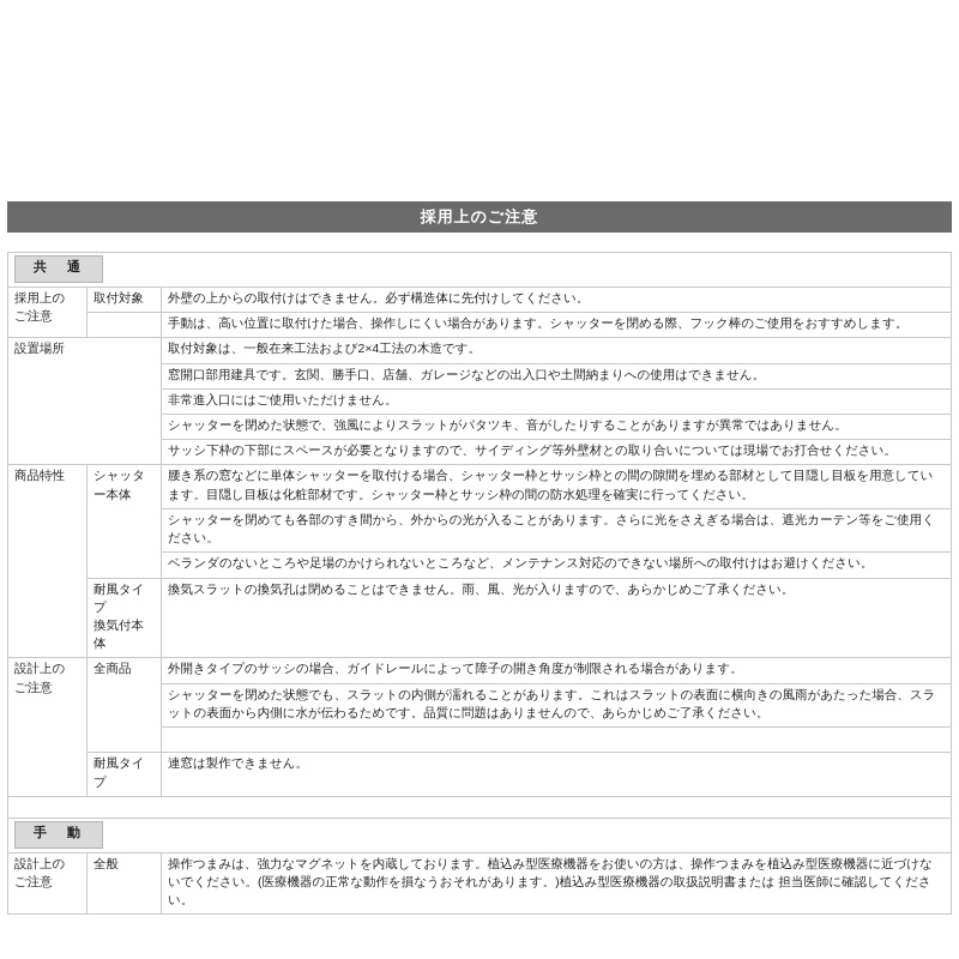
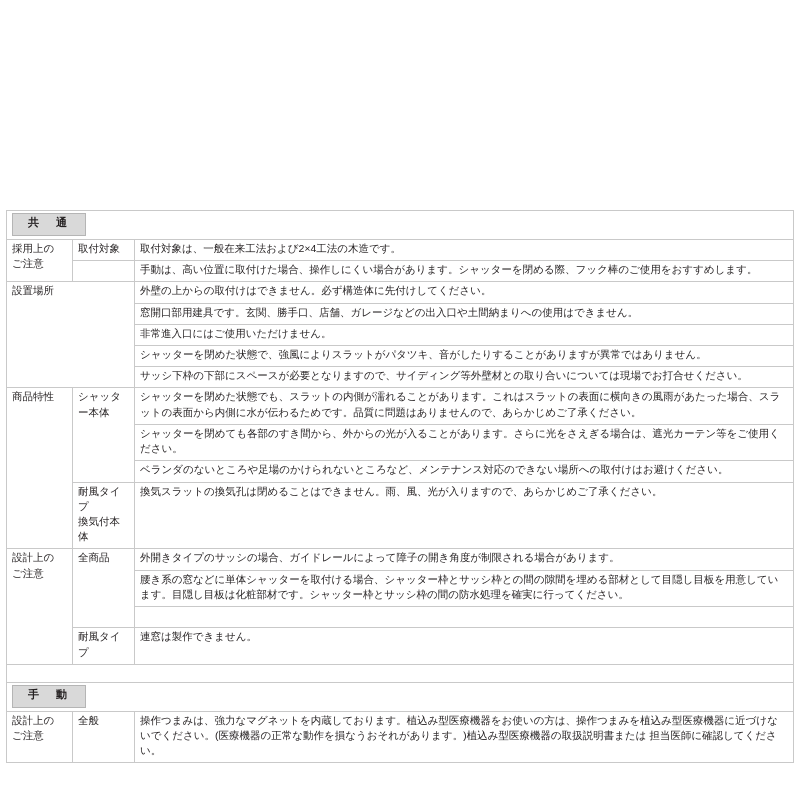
- 採用上のご注意
  共 通
- 採用上のご注意	取付対象	外壁の上からの取付けはできません。必ず構造体に先付けしてください。
+ 採用上のご注意	取付対象	取付対象は、一般在来工法および2×4工法の木造です。
  	手動は、高い位置に取付けた場合、操作しにくい場合があります。シャッターを閉める際、フック棒のご使用をおすすめします。
- 設置場所	取付対象は、一般在来工法および2×4工法の木造です。
+ 設置場所	外壁の上からの取付けはできません。必ず構造体に先付けしてください。
  窓開口部用建具です。玄関、勝手口、店舗、ガレージなどの出入口や土間納まりへの使用はできません。
  非常進入口にはご使用いただけません。
  シャッターを閉めた状態で、強風によりスラットがパタツキ、音がしたりすることがありますが異常ではありません。
  サッシ下枠の下部にスペースが必要となりますので、サイディング等外壁材との取り合いについては現場でお打合せください。
- 商品特性	シャッター本体	腰き系の窓などに単体シャッターを取付ける場合、シャッター枠とサッシ枠との間の隙間を埋める部材として目隠し目板を用意しています。目隠し目板は化粧部材です。シャッター枠とサッシ枠の間の防水処理を確実に行ってください。
+ 商品特性	シャッター本体	シャッターを閉めた状態でも、スラットの内側が濡れることがあります。これはスラットの表面に横向きの風雨があたった場合、スラットの表面から内側に水が伝わるためです。品質に問題はありませんので、あらかじめご了承ください。
  シャッターを閉めても各部のすき間から、外からの光が入ることがあります。さらに光をさえぎる場合は、遮光カーテン等をご使用ください。
  ベランダのないところや足場のかけられないところなど、メンテナンス対応のできない場所への取付けはお避けください。
  耐風タイプ換気付本体	換気スラットの換気孔は閉めることはできません。雨、風、光が入りますので、あらかじめご了承ください。
  設計上のご注意	全商品	外開きタイプのサッシの場合、ガイドレールによって障子の開き角度が制限される場合があります。
- シャッターを閉めた状態でも、スラットの内側が濡れることがあります。これはスラットの表面に横向きの風雨があたった場合、スラットの表面から内側に水が伝わるためです。品質に問題はありませんので、あらかじめご了承ください。
+ 腰き系の窓などに単体シャッターを取付ける場合、シャッター枠とサッシ枠との間の隙間を埋める部材として目隠し目板を用意しています。目隠し目板は化粧部材です。シャッター枠とサッシ枠の間の防水処理を確実に行ってください。
  耐風タイプ	連窓は製作できません。
  手 動
  設計上のご注意	全般	操作つまみは、強力なマグネットを内蔵しております。植込み型医療機器をお使いの方は、操作つまみを植込み型医療機器に近づけないでください。(医療機器の正常な動作を損なうおそれがあります。)植込み型医療機器の取扱説明書または 担当医師に確認してください。
